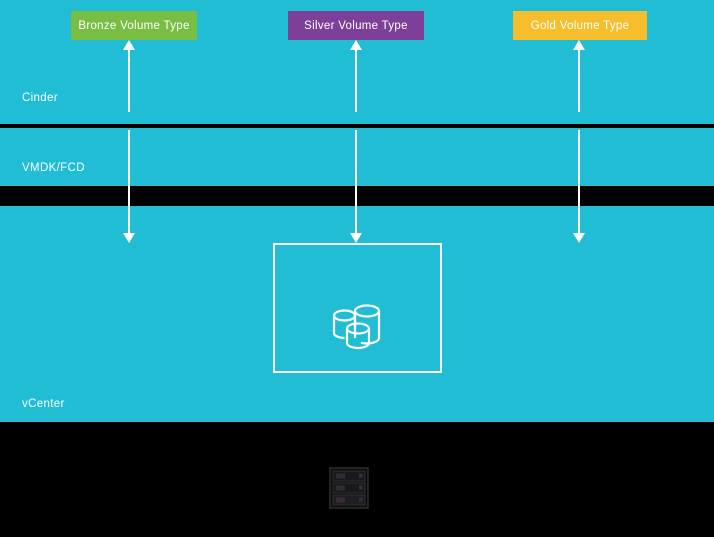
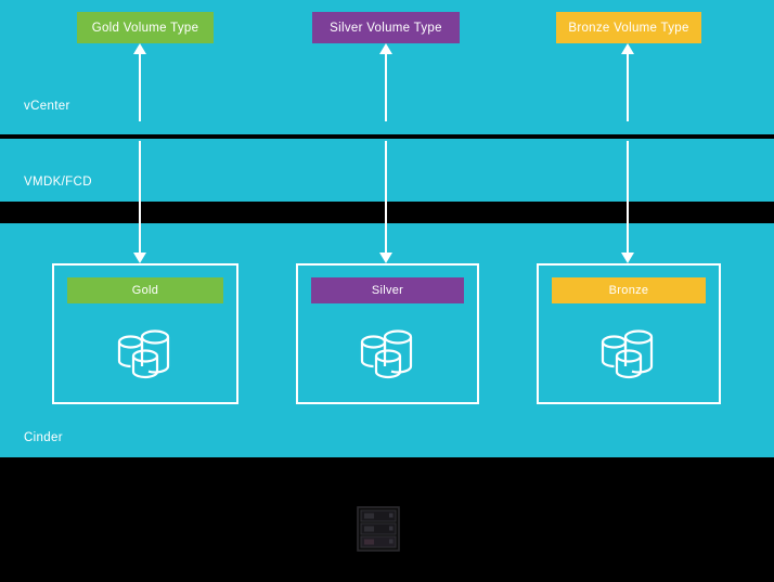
- Cinder
+ vCenter
  VMDK/FCD
- vCenter
+ Cinder
- Bronze Volume Type
+ Gold Volume Type
  Silver Volume Type
- Gold Volume Type
+ Bronze Volume Type
+ Gold
+ Silver
+ Bronze
